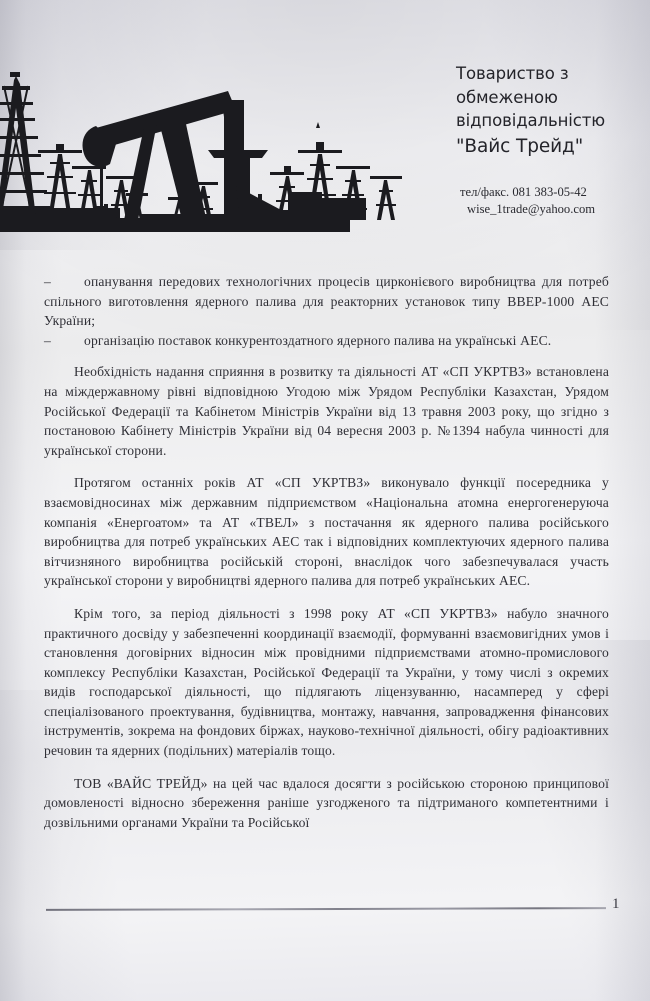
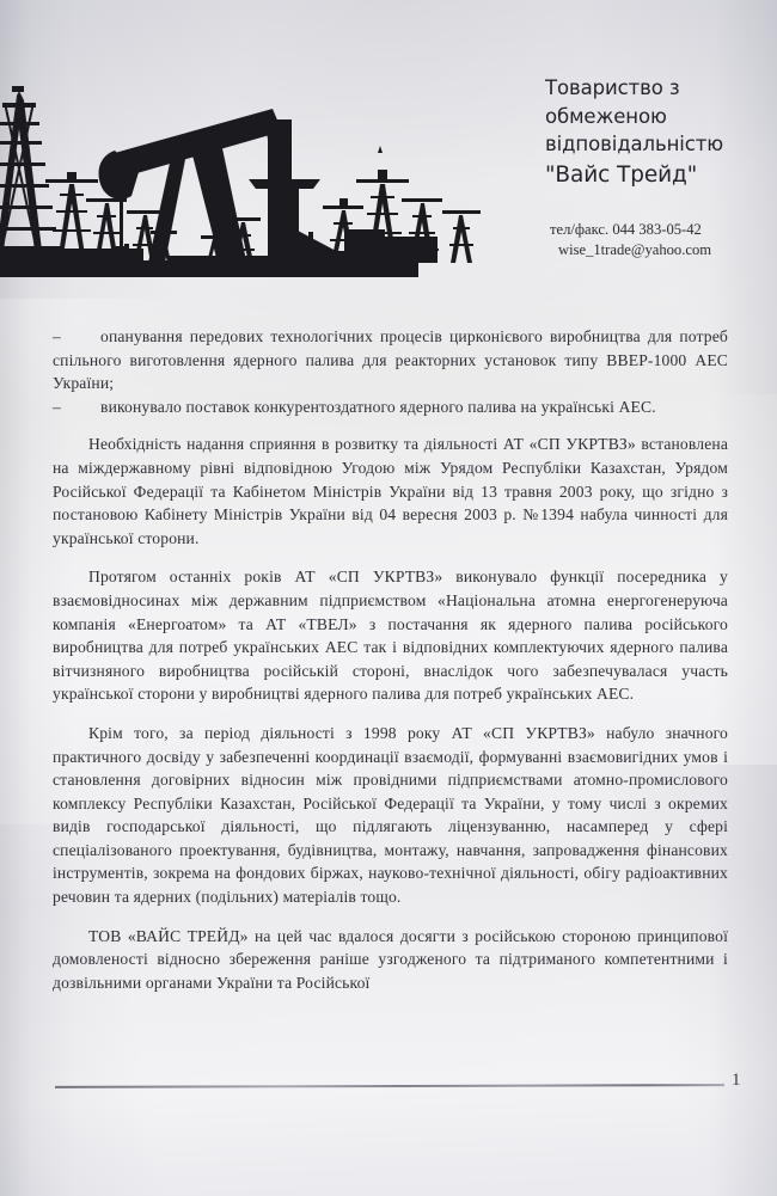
  Товариство з
  обмеженою
  відповідальністю
  "Вайс Трейд"
- тел/факс. 081 383-05-42
+ тел/факс. 044 383-05-42
  wise_1trade@yahoo.com
  – опанування передових технологічних процесів цирконієвого виробництва для потреб спільного виготовлення ядерного палива для реакторних установок типу ВВЕР-1000 АЕС України;
- – організацію поставок конкурентоздатного ядерного палива на українські АЕС.
+ – виконувало поставок конкурентоздатного ядерного палива на українські АЕС.
  Необхідність надання сприяння в розвитку та діяльності АТ «СП УКРТВЗ» встановлена на міждержавному рівні відповідною Угодою між Урядом Республіки Казахстан, Урядом Російської Федерації та Кабінетом Міністрів України від 13 травня 2003 року, що згідно з постановою Кабінету Міністрів України від 04 вересня 2003 р. №1394 набула чинності для української сторони.
  Протягом останніх років АТ «СП УКРТВЗ» виконувало функції посередника у взаємовідносинах між державним підприємством «Національна атомна енергогенеруюча компанія «Енергоатом» та АТ «ТВЕЛ» з постачання як ядерного палива російського виробництва для потреб українських АЕС так і відповідних комплектуючих ядерного палива вітчизняного виробництва російській стороні, внаслідок чого забезпечувалася участь української сторони у виробництві ядерного палива для потреб українських АЕС.
  Крім того, за період діяльності з 1998 року АТ «СП УКРТВЗ» набуло значного практичного досвіду у забезпеченні координації взаємодії, формуванні взаємовигідних умов і становлення договірних відносин між провідними підприємствами атомно-промислового комплексу Республіки Казахстан, Російської Федерації та України, у тому числі з окремих видів господарської діяльності, що підлягають ліцензуванню, насамперед у сфері спеціалізованого проектування, будівництва, монтажу, навчання, запровадження фінансових інструментів, зокрема на фондових біржах, науково-технічної діяльності, обігу радіоактивних речовин та ядерних (подільних) матеріалів тощо.
  ТОВ «ВАЙС ТРЕЙД» на цей час вдалося досягти з російською стороною принципової домовленості відносно збереження раніше узгодженого та підтриманого компетентними і дозвільними органами України та Російської
  1
